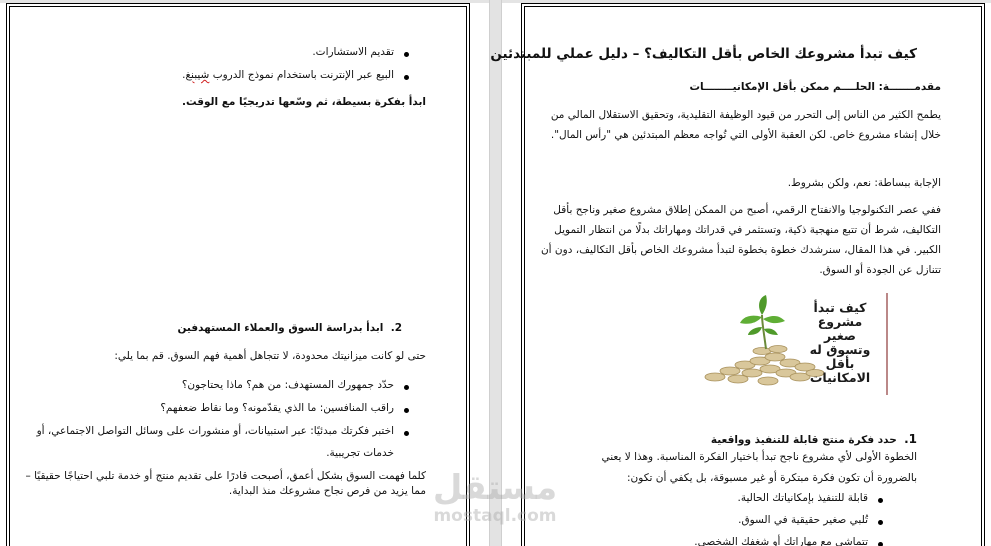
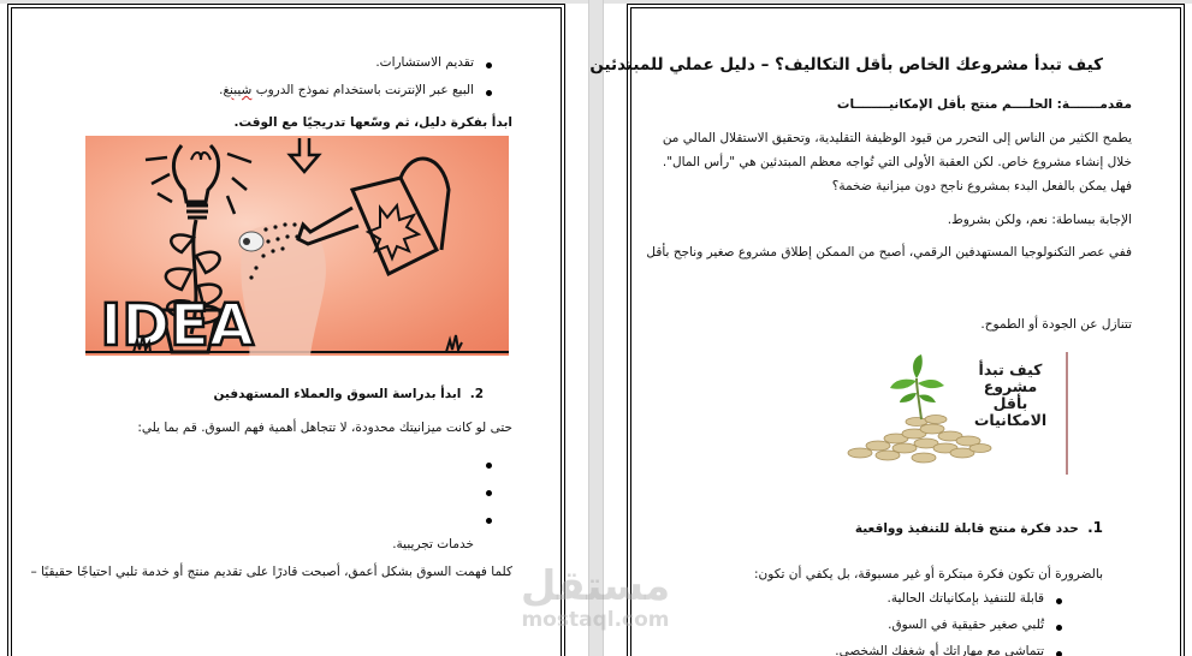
  تقديم الاستشارات.
  البيع عبر الإنترنت باستخدام نموذج الدروب شيبنغ.
- ابدأ بفكرة بسيطة، ثم وسّعها تدريجيًا مع الوقت.
+ ابدأ بفكرة دليل، ثم وسّعها تدريجيًا مع الوقت.
+ IDEA
  2. ابدأ بدراسة السوق والعملاء المستهدفين
  حتى لو كانت ميزانيتك محدودة، لا تتجاهل أهمية فهم السوق. قم بما يلي:
- حدّد جمهورك المستهدف: من هم؟ ماذا يحتاجون؟
- راقب المنافسين: ما الذي يقدّمونه؟ وما نقاط ضعفهم؟
- اختبر فكرتك مبدئيًا: عبر استبيانات، أو منشورات على وسائل التواصل الاجتماعي، أو
  خدمات تجريبية.
  كلما فهمت السوق بشكل أعمق، أصبحت قادرًا على تقديم منتج أو خدمة تلبي احتياجًا حقيقيًا –
- مما يزيد من فرص نجاح مشروعك منذ البداية.
  كيف تبدأ مشروعك الخاص بأقل التكاليف؟ – دليل عملي للمبتدئين
- مقدمـــــــة: الحلــــم ممكن بأقل الإمكانيــــــــات
+ مقدمـــــــة: الحلــــم منتج بأقل الإمكانيــــــــات
  يطمح الكثير من الناس إلى التحرر من قيود الوظيفة التقليدية، وتحقيق الاستقلال المالي من
  خلال إنشاء مشروع خاص. لكن العقبة الأولى التي تُواجه معظم المبتدئين هي "رأس المال".
+ فهل يمكن بالفعل البدء بمشروع ناجح دون ميزانية ضخمة؟
  الإجابة ببساطة: نعم، ولكن بشروط.
- ففي عصر التكنولوجيا والانفتاح الرقمي، أصبح من الممكن إطلاق مشروع صغير وناجح بأقل
+ ففي عصر التكنولوجيا المستهدفين الرقمي، أصبح من الممكن إطلاق مشروع صغير وناجح بأقل
- التكاليف، شرط أن تتبع منهجية ذكية، وتستثمر في قدراتك ومهاراتك بدلًا من انتظار التمويل
- الكبير. في هذا المقال، سنرشدك خطوة بخطوة لتبدأ مشروعك الخاص بأقل التكاليف، دون أن
- تتنازل عن الجودة أو السوق.
+ تتنازل عن الجودة أو الطموح.
  كيف تبدأ مشروع
- صغير وتسوق له
  بأقل الامكانيات
  1. حدد فكرة منتج قابلة للتنفيذ وواقعية
- الخطوة الأولى لأي مشروع ناجح تبدأ باختيار الفكرة المناسبة. وهذا لا يعني
  بالضرورة أن تكون فكرة مبتكرة أو غير مسبوقة، بل يكفي أن تكون:
  قابلة للتنفيذ بإمكانياتك الحالية.
  تُلبي صغير حقيقية في السوق.
  تتماشى مع مهاراتك أو شغفك الشخصي.
  مستقل
  mostaql.com
